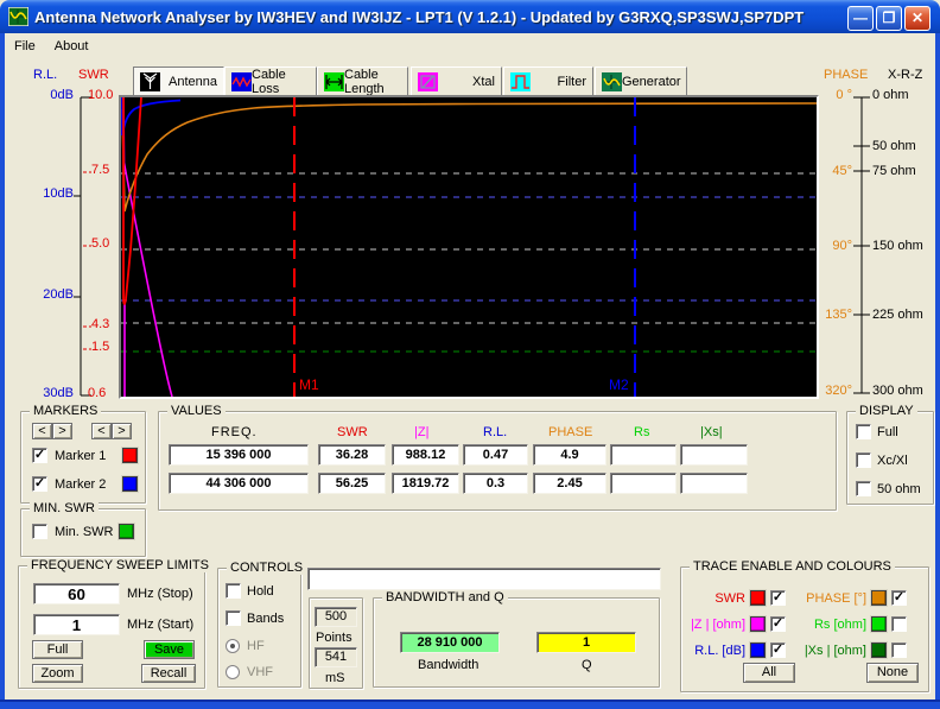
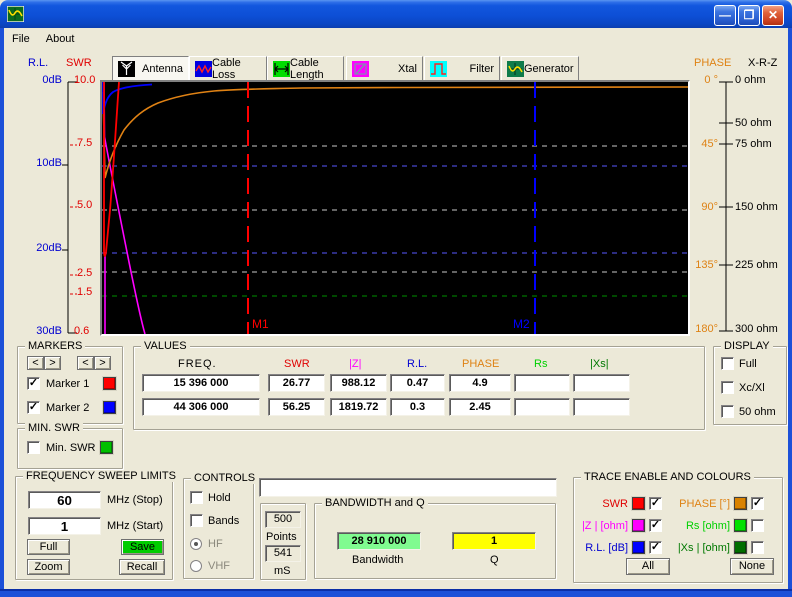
- Antenna Network Analyser by IW3HEV and IW3IJZ - LPT1 (V 1.2.1) - Updated by G3RXQ,SP3SWJ,SP7DPT
  —
  ❐
  ✕
  File
  About
  R.L.
  SWR
  PHASE
  X-R-Z
  Antenna
  Cable Loss
  Cable Length
  Xtal
  Filter
  Generator
  0dB
  10dB
  20dB
  30dB
  10.0
  7.5
  5.0
- 4.3
+ 2.5
  1.5
  0.6
  0 °
  45°
  90°
  135°
- 320°
+ 180°
  0 ohm
  50 ohm
  75 ohm
  150 ohm
  225 ohm
  300 ohm
  M1
  M2
  MARKERS
  <
  >
  <
  >
  Marker 1
  Marker 2
  VALUES
  FREQ.
  SWR
  |Z|
  R.L.
  PHASE
  Rs
  |Xs|
  15 396 000
- 36.28
+ 26.77
  988.12
  0.47
  4.9
  44 306 000
  56.25
  1819.72
  0.3
  2.45
  DISPLAY
  Full
  Xc/Xl
  50 ohm
  MIN. SWR
  Min. SWR
  FREQUENCY SWEEP LIMITS
  60
  MHz (Stop)
  1
  MHz (Start)
  Full
  Save
  Zoom
  Recall
  CONTROLS
  Hold
  Bands
  HF
  VHF
  500
  Points
  541
  mS
  BANDWIDTH and Q
  28 910 000
  Bandwidth
  1
  Q
  TRACE ENABLE AND COLOURS
  SWR
  PHASE [°]
  |Z | [ohm]
  Rs [ohm]
  R.L. [dB]
  |Xs | [ohm]
  All
  None
